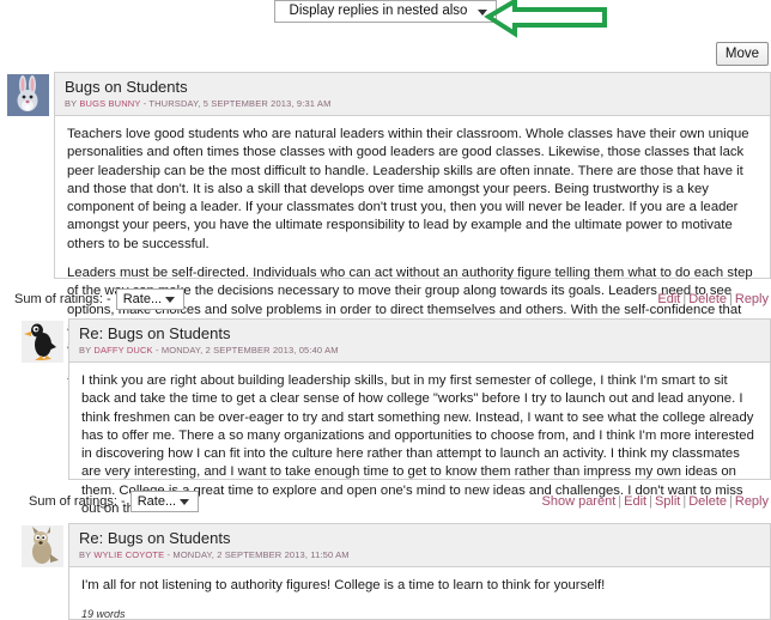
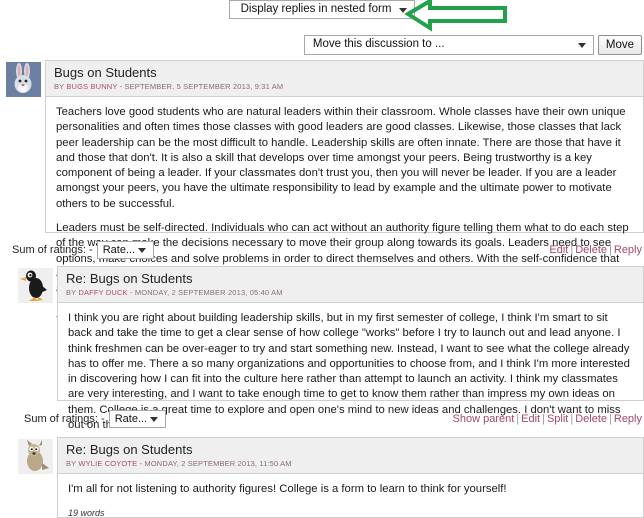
- Display replies in nested also
+ Display replies in nested form
+ Move this discussion to ...
  Move
  Bugs on Students
- BY BUGS BUNNY - THURSDAY, 5 SEPTEMBER 2013, 9:31 AM
+ BY BUGS BUNNY - SEPTEMBER, 5 SEPTEMBER 2013, 9:31 AM
  Teachers love good students who are natural leaders within their classroom. Whole classes have their own unique personalities and often times those classes with good leaders are good classes. Likewise, those classes that lack peer leadership can be the most difficult to handle. Leadership skills are often innate. There are those that have it and those that don't. It is also a skill that develops over time amongst your peers. Being trustworthy is a key component of being a leader. If your classmates don't trust you, then you will never be leader. If you are a leader amongst your peers, you have the ultimate responsibility to lead by example and the ultimate power to motivate others to be successful.
  Sum of ratings: -
  Rate...
  Edit | Delete | Reply
  Re: Bugs on Students
  BY DAFFY DUCK - MONDAY, 2 SEPTEMBER 2013, 05:40 AM
  I think you are right about building leadership skills, but in my first semester of college, I think I'm smart to sit back and take the time to get a clear sense of how college "works" before I try to launch out and lead anyone. I think freshmen can be over-eager to try and start something new. Instead, I want to see what the college already has to offer me. There a so many organizations and opportunities to choose from, and I think I'm more interested in discovering how I can fit into the culture here rather than attempt to launch an activity. I think my classmates are very interesting, and I want to take enough time to get to know them rather than impress my own ideas on them. Creat time to explore and open one's mind to new ideas and challenges. I don't want to miss out on t
  Sum of ratings: -
  Rate...
  Show parent | Edit | Split | Delete | Reply
  Re: Bugs on Students
  BY WYLIE COYOTE - MONDAY, 2 SEPTEMBER 2013, 11:50 AM
- I'm all for not listening to authority figures! College is a time to learn to think for yourself!
+ I'm all for not listening to authority figures! College is a form to learn to think for yourself!
  19 words
